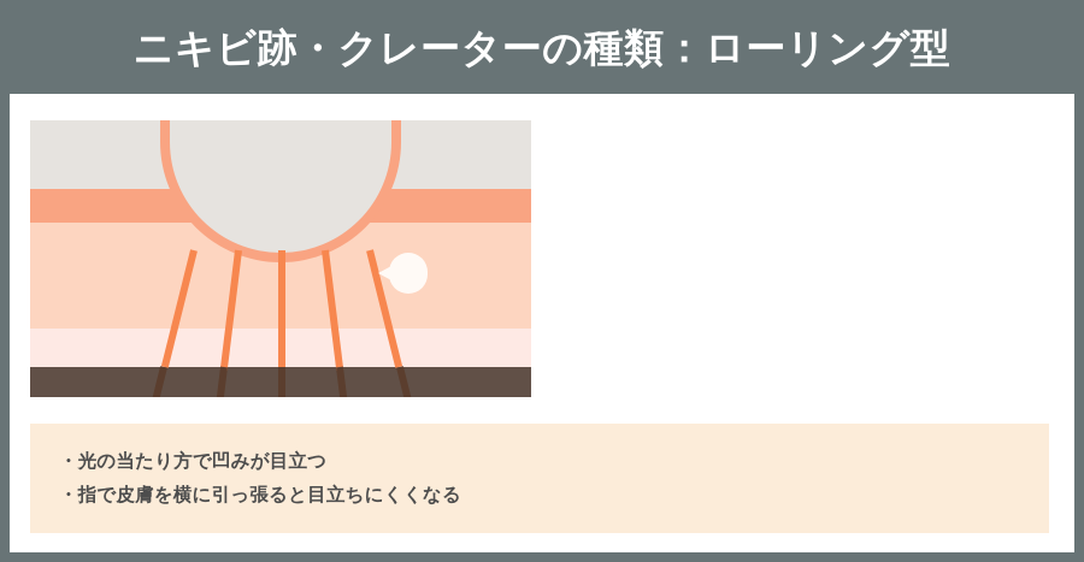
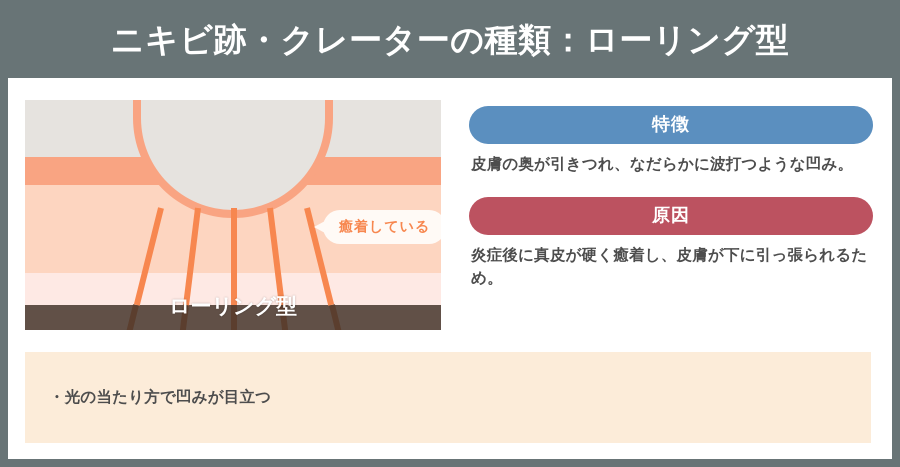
  ニキビ跡・クレーターの種類：ローリング型
+ 癒着している
+ ローリング型
+ 特徴
+ 皮膚の奥が引きつれ、なだらかに波打つような凹み。
+ 原因
+ 炎症後に真皮が硬く癒着し、皮膚が下に引っ張られるため。
  ・光の当たり方で凹みが目立つ
- ・指で皮膚を横に引っ張ると目立ちにくくなる
